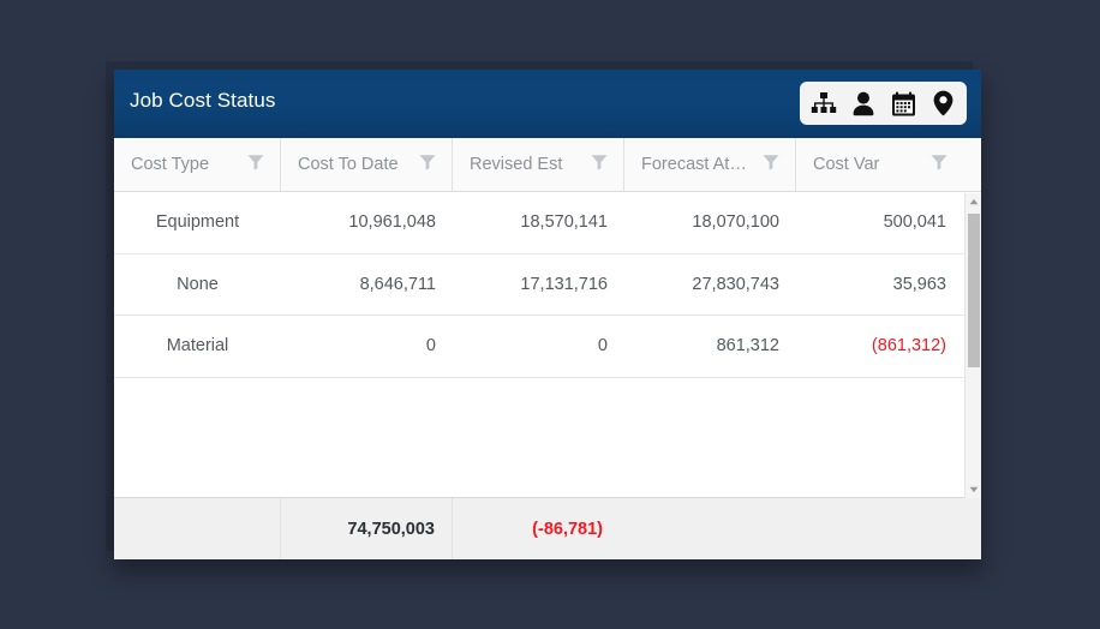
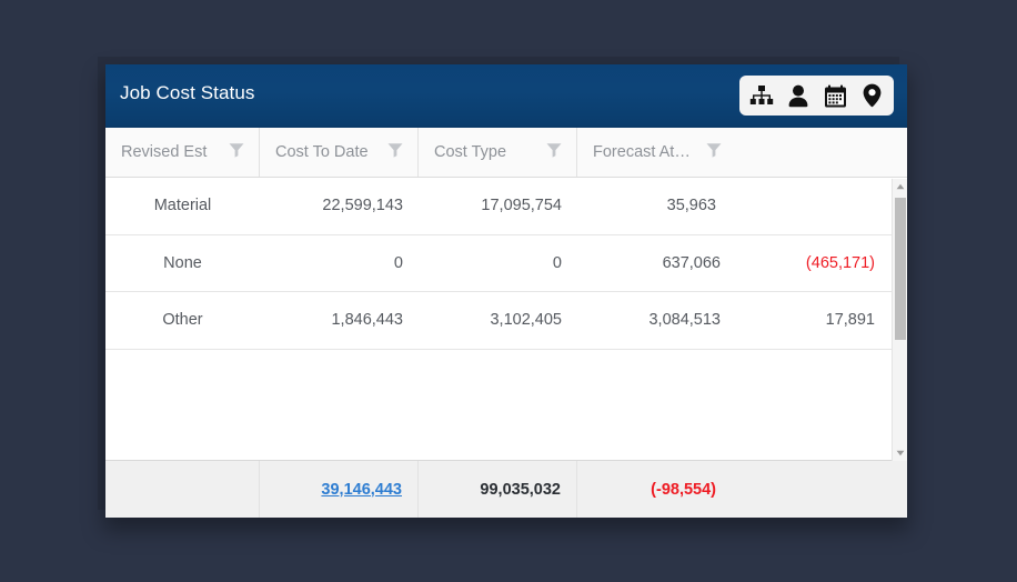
  Job Cost Status
- Cost Type
+ Revised Est
  Cost To Date
- Revised Est
+ Cost Type
  Forecast At…
- Cost Var
- Equipment
- 10,961,048
- 18,570,141
- 18,070,100
- 500,041
- None
+ Material
- 8,646,711
- 17,131,716
+ 22,599,143
- 27,830,743
+ 17,095,754
  35,963
- Material
+ None
  0
  0
- 861,312
+ 637,066
- (861,312)
+ (465,171)
+ Other
+ 1,846,443
+ 3,102,405
+ 3,084,513
+ 17,891
+ 39,146,443
- 74,750,003
+ 99,035,032
- (-86,781)
+ (-98,554)
